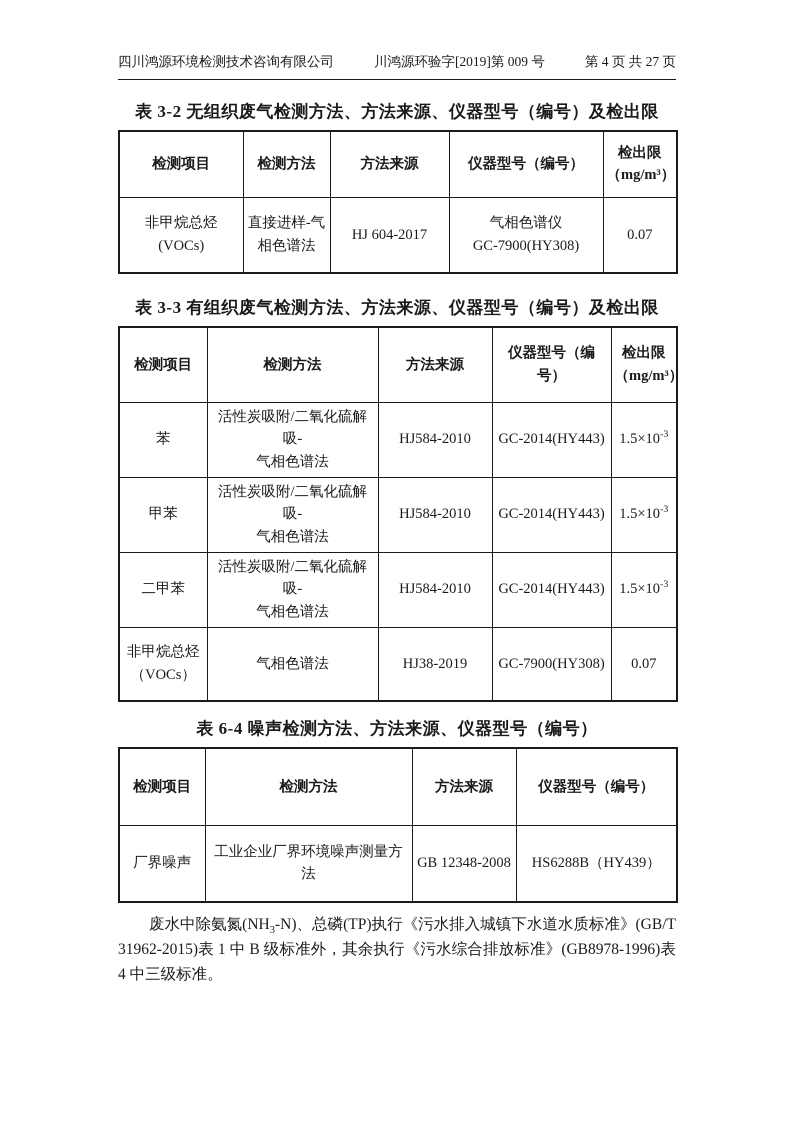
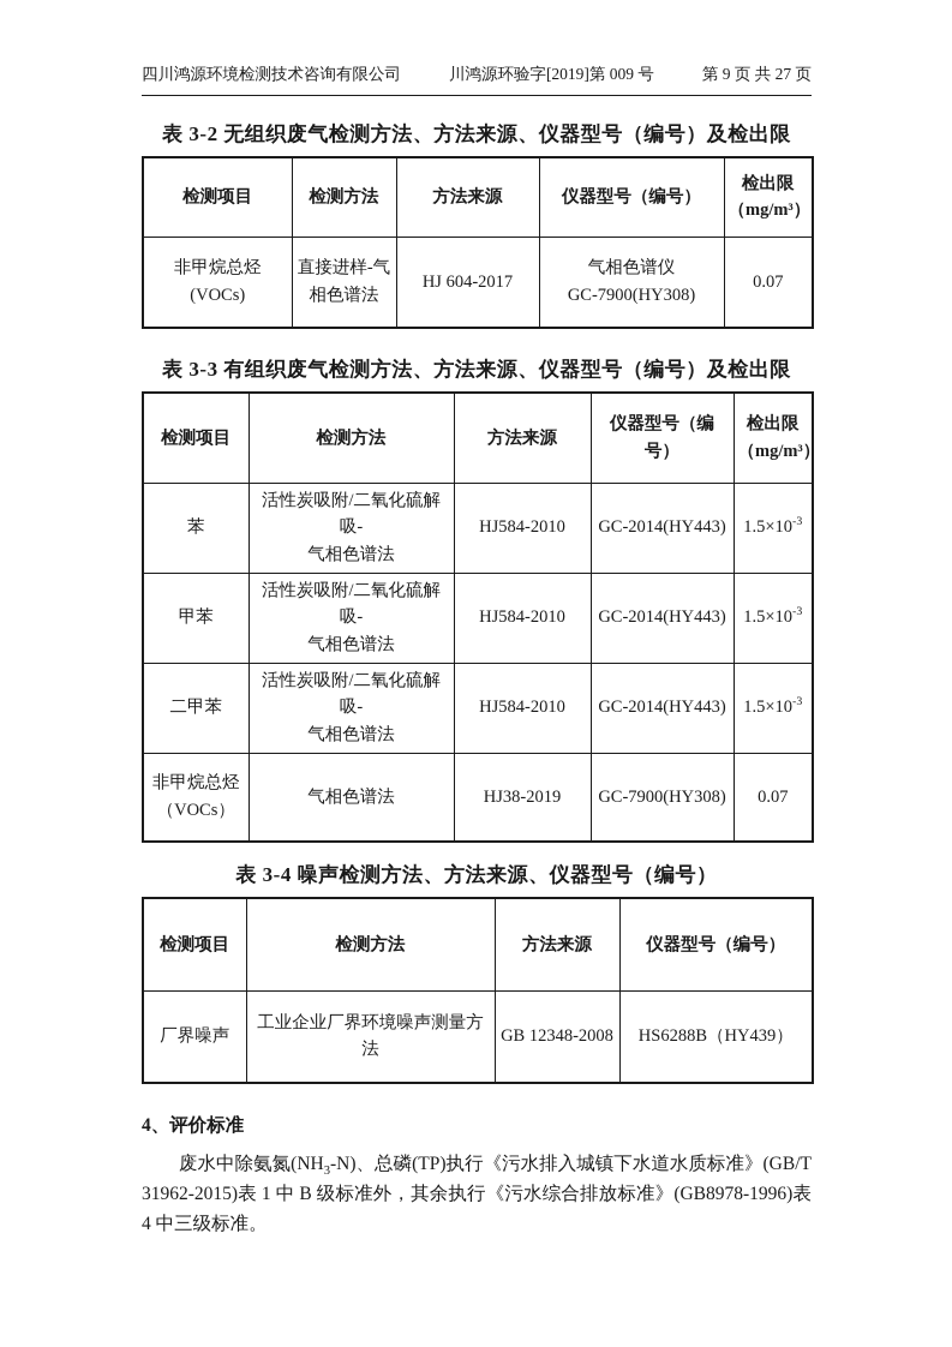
  四川鸿源环境检测技术咨询有限公司
  川鸿源环验字[2019]第 009 号
- 第 4 页 共 27 页
+ 第 9 页 共 27 页
  表 3-2 无组织废气检测方法、方法来源、仪器型号（编号）及检出限
  检测项目	检测方法	方法来源	仪器型号（编号）	检出限（mg/m³）
  非甲烷总烃(VOCs)	直接进样-气 相色谱法	HJ 604-2017	气相色谱仪 GC-7900(HY308)	0.07
  表 3-3 有组织废气检测方法、方法来源、仪器型号（编号）及检出限
  检测项目	检测方法	方法来源	仪器型号（编号）	检出限（mg/m³）
  苯	活性炭吸附/二氧化硫解吸- 气相色谱法	HJ584-2010	GC-2014(HY443)	1.5×10-3
  甲苯	活性炭吸附/二氧化硫解吸- 气相色谱法	HJ584-2010	GC-2014(HY443)	1.5×10-3
  二甲苯	活性炭吸附/二氧化硫解吸- 气相色谱法	HJ584-2010	GC-2014(HY443)	1.5×10-3
  非甲烷总烃 （VOCs）	气相色谱法	HJ38-2019	GC-7900(HY308)	0.07
- 表 6-4 噪声检测方法、方法来源、仪器型号（编号）
+ 表 3-4 噪声检测方法、方法来源、仪器型号（编号）
  检测项目	检测方法	方法来源	仪器型号（编号）
  厂界噪声	工业企业厂界环境噪声测量方法	GB 12348-2008	HS6288B（HY439）
+ 4、评价标准
  废水中除氨氮(NH3-N)、总磷(TP)执行《污水排入城镇下水道水质标准》(GB/T 31962-2015)表 1 中 B 级标准外，其余执行《污水综合排放标准》(GB8978-1996)表 4 中三级标准。
